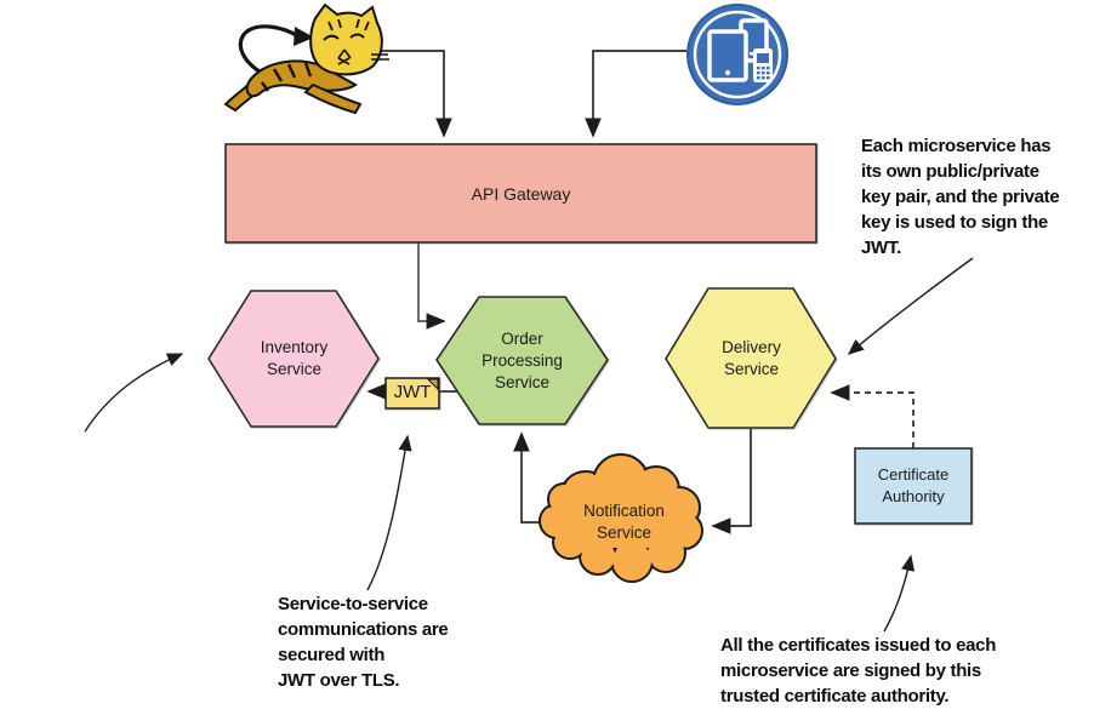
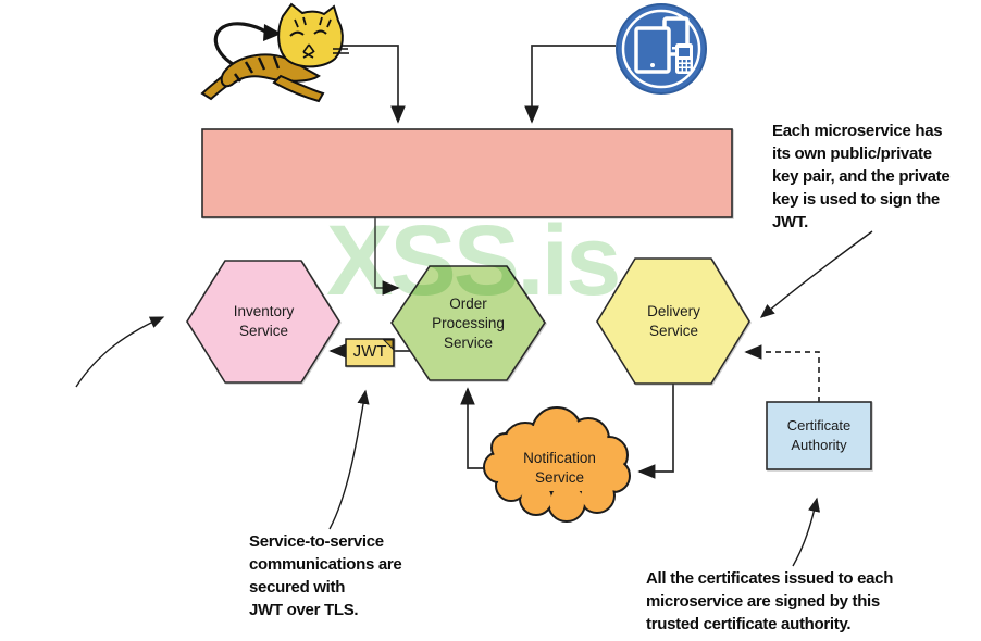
- API Gateway
  Inventory
  Service
  Order
  Processing
  Service
  Delivery
  Service
  JWT
  Notification
  Service
  Certificate
  Authority
  Each microservice has
  its own public/private
  key pair, and the private
  key is used to sign the
  JWT.
  Service-to-service
  communications are
  secured with
  JWT over TLS.
  All the certificates issued to each
  microservice are signed by this
  trusted certificate authority.
+ XSS.is
